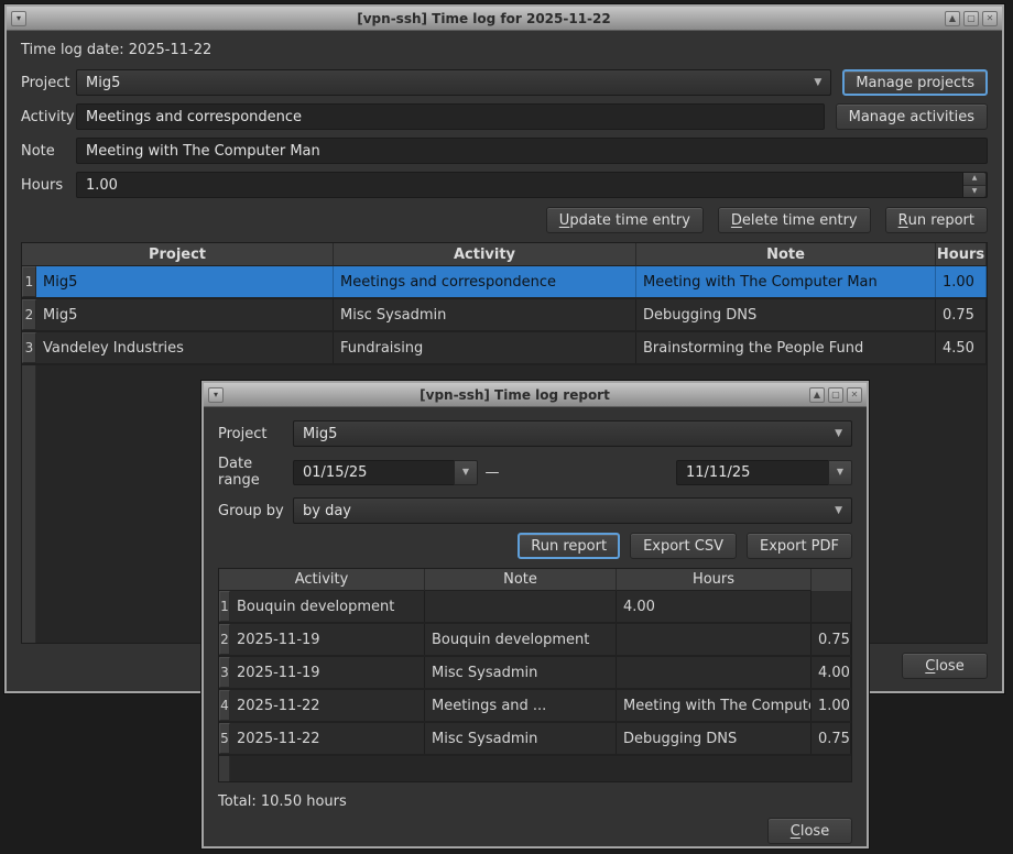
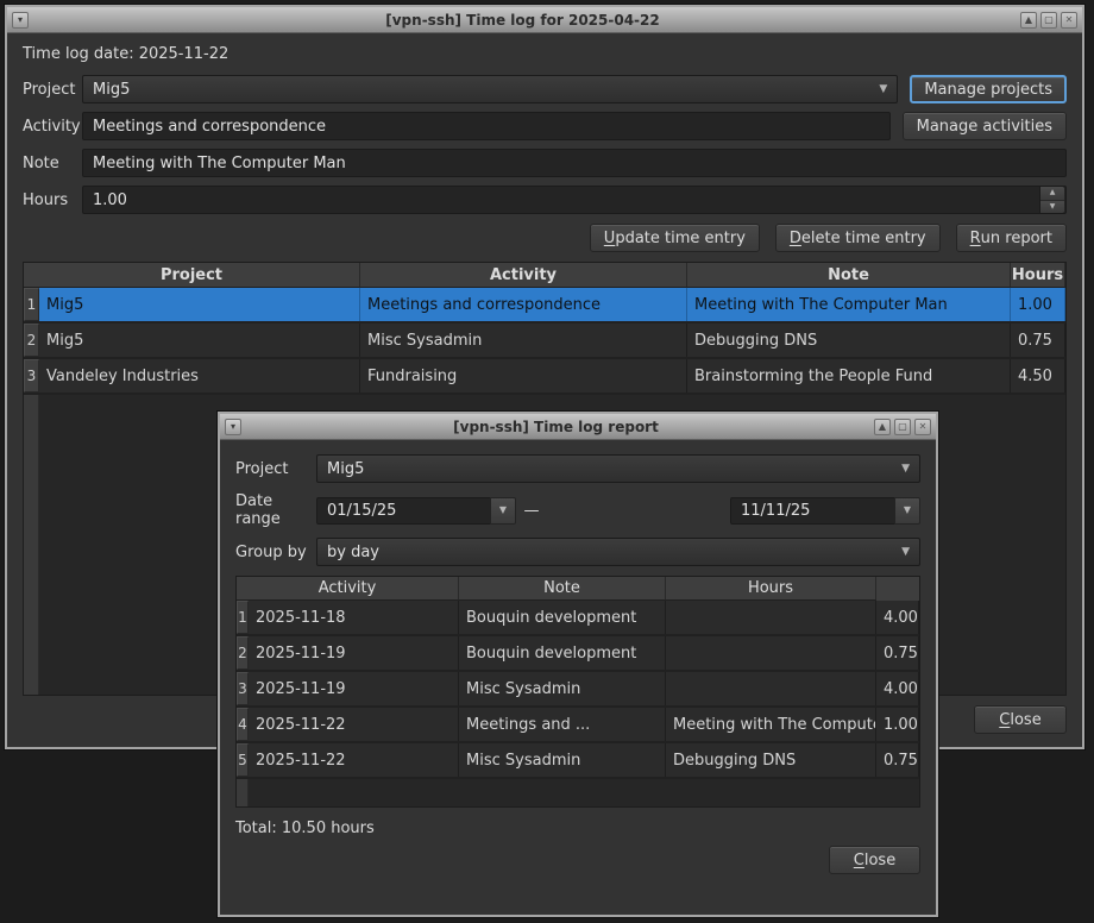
  ▾
- [vpn-ssh] Time log for 2025-11-22
+ [vpn-ssh] Time log for 2025-04-22
  ▲
  ▢
  ✕
  Time log date: 2025-11-22
  Project
  Mig5
  ▼
  Manage projects
  Activity
  Meetings and correspondence
  Manage activities
  Note
  Meeting with The Computer Man
  Hours
  1.00
  U
  pdate time entry
  D
  elete time entry
  R
  un report
  Project
  Activity
  Note
  Hours
  1
  Mig5
  Meetings and correspondence
  Meeting with The Computer Man
  1.00
  2
  Mig5
  Misc Sysadmin
  Debugging DNS
  0.75
  3
  Vandeley Industries
  Fundraising
  Brainstorming the People Fund
  4.50
  C
  lose
  ▾
  [vpn-ssh] Time log report
  ▲
  ▢
  ✕
  Project
  Mig5
  ▼
  Date range
  01/15/25
  ▼
  —
  11/11/25
  ▼
  Group by
  by day
  ▼
- Run report
- Export CSV
- Export PDF
  Activity
  Note
  Hours
  1
+ 2025-11-18
  Bouquin development
  4.00
  2
  2025-11-19
  Bouquin development
  0.75
  3
  2025-11-19
  Misc Sysadmin
  4.00
  4
  2025-11-22
  Meetings and ...
  Meeting with The Comput
  1.00
  5
  2025-11-22
  Misc Sysadmin
  Debugging DNS
  0.75
  Total: 10.50 hours
  C
  lose
